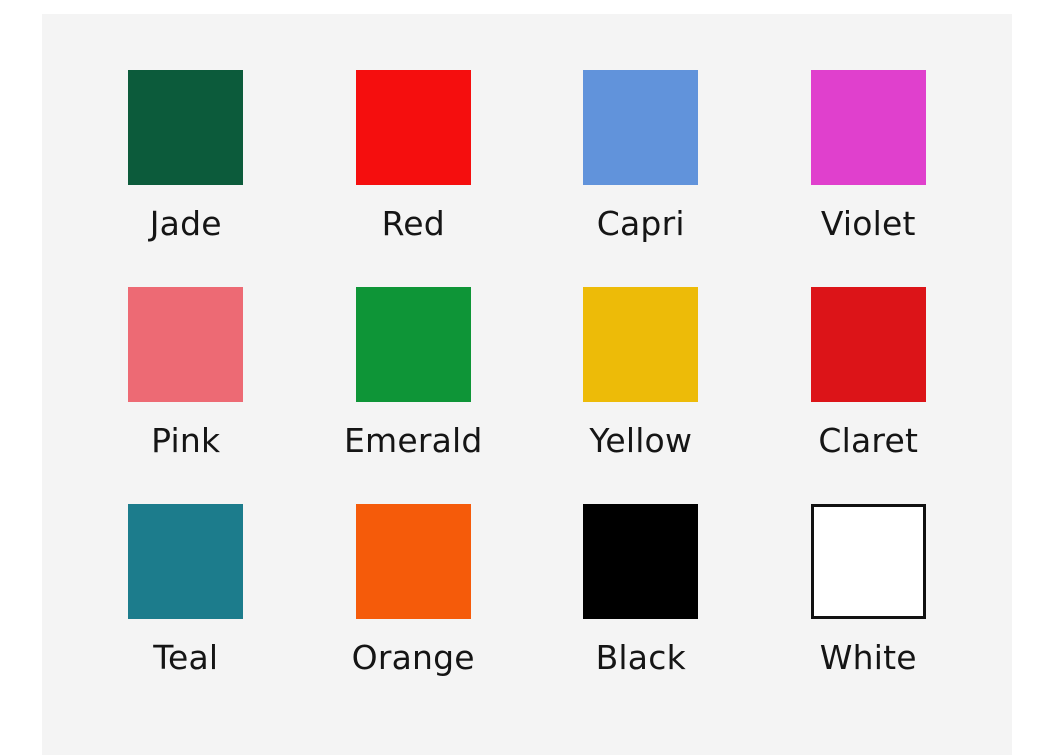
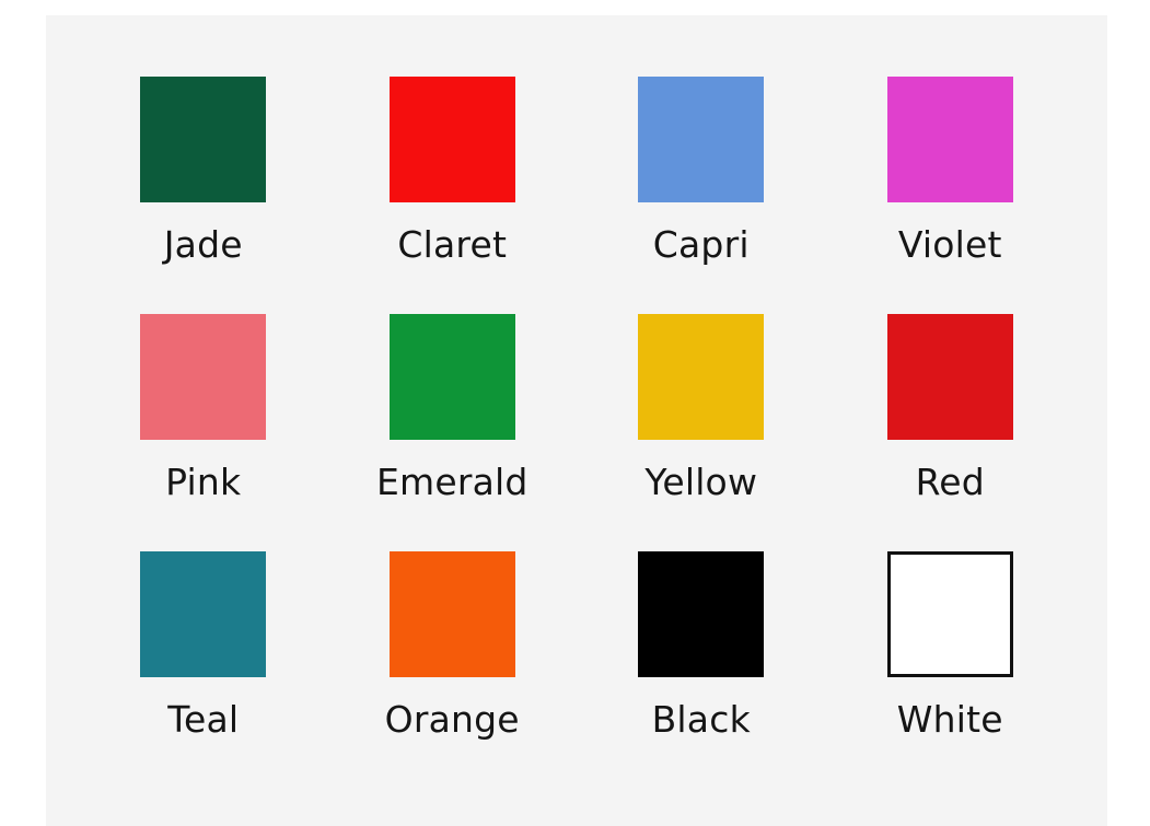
  Jade
- Red
+ Claret
  Capri
  Violet
  Pink
  Emerald
  Yellow
- Claret
+ Red
  Teal
  Orange
  Black
  White
